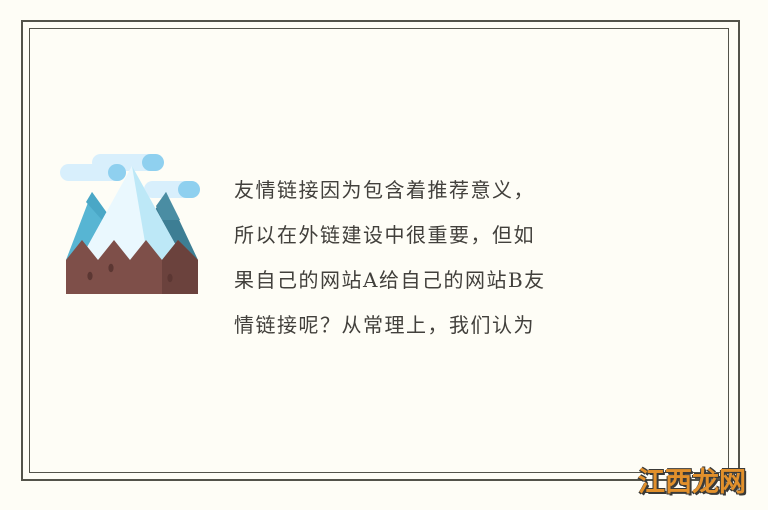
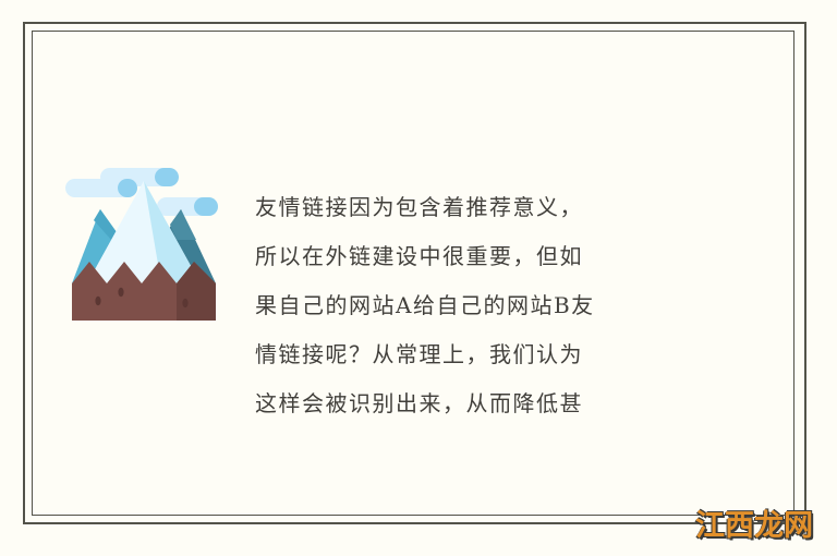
  友情链接因为包含着推荐意义，
  所以在外链建设中很重要，但如
  果自己的网站A给自己的网站B友
  情链接呢？从常理上，我们认为
+ 这样会被识别出来，从而降低甚
  江西龙网
